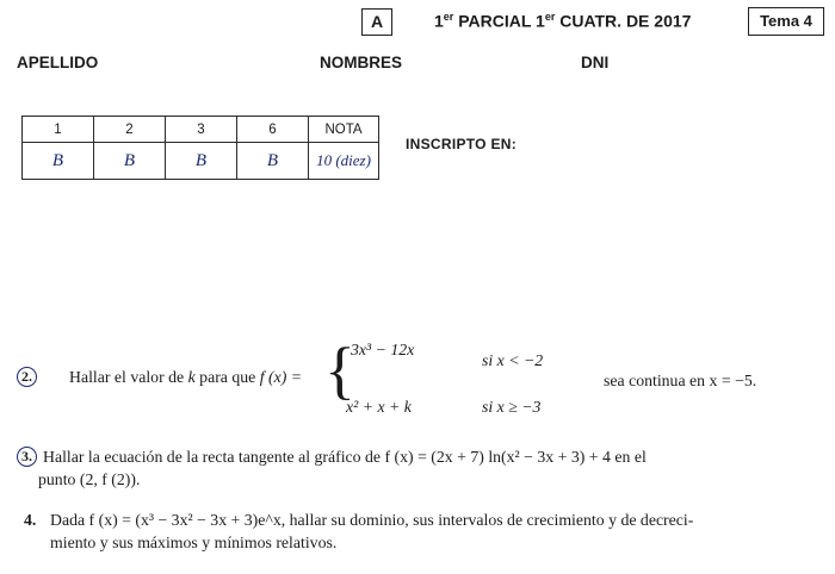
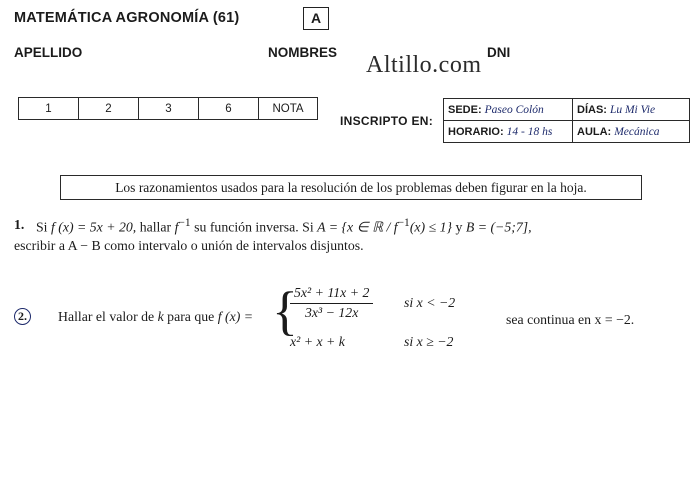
+ MATEMÁTICA AGRONOMÍA (61)
  A
- 1er PARCIAL 1er CUATR. DE 2017
- Tema 4
  APELLIDO
  NOMBRES
  DNI
+ Altillo.com
  1	2	3	6	NOTA
- B	B	B	B	10 (diez)
  INSCRIPTO EN:
+ SEDE: Paseo Colón	DÍAS: Lu Mi Vie
+ HORARIO: 14 - 18 hs	AULA: Mecánica
+ Los razonamientos usados para la resolución de los problemas deben figurar en la hoja.
+ 1.
+ Si f (x) = 5x + 20, hallar f−1 su función inversa. Si A = {x ∈ ℝ / f−1(x) ≤ 1} y B = (−5;7],
+ escribir a A − B como intervalo o unión de intervalos disjuntos.
  2.
  Hallar el valor de k para que f (x) =
  {
+ 5x² + 11x + 2
  3x³ − 12x
  si x < −2
  x² + x + k
- si x ≥ −3
+ si x ≥ −2
- sea continua en x = −5.
+ sea continua en x = −2.
- 3.
- Hallar la ecuación de la recta tangente al gráfico de f (x) = (2x + 7) ln(x² − 3x + 3) + 4 en el
- punto (2, f (2)).
- 4.
- Dada f (x) = (x³ − 3x² − 3x + 3)e^x, hallar su dominio, sus intervalos de crecimiento y de decreci-
- miento y sus máximos y mínimos relativos.
